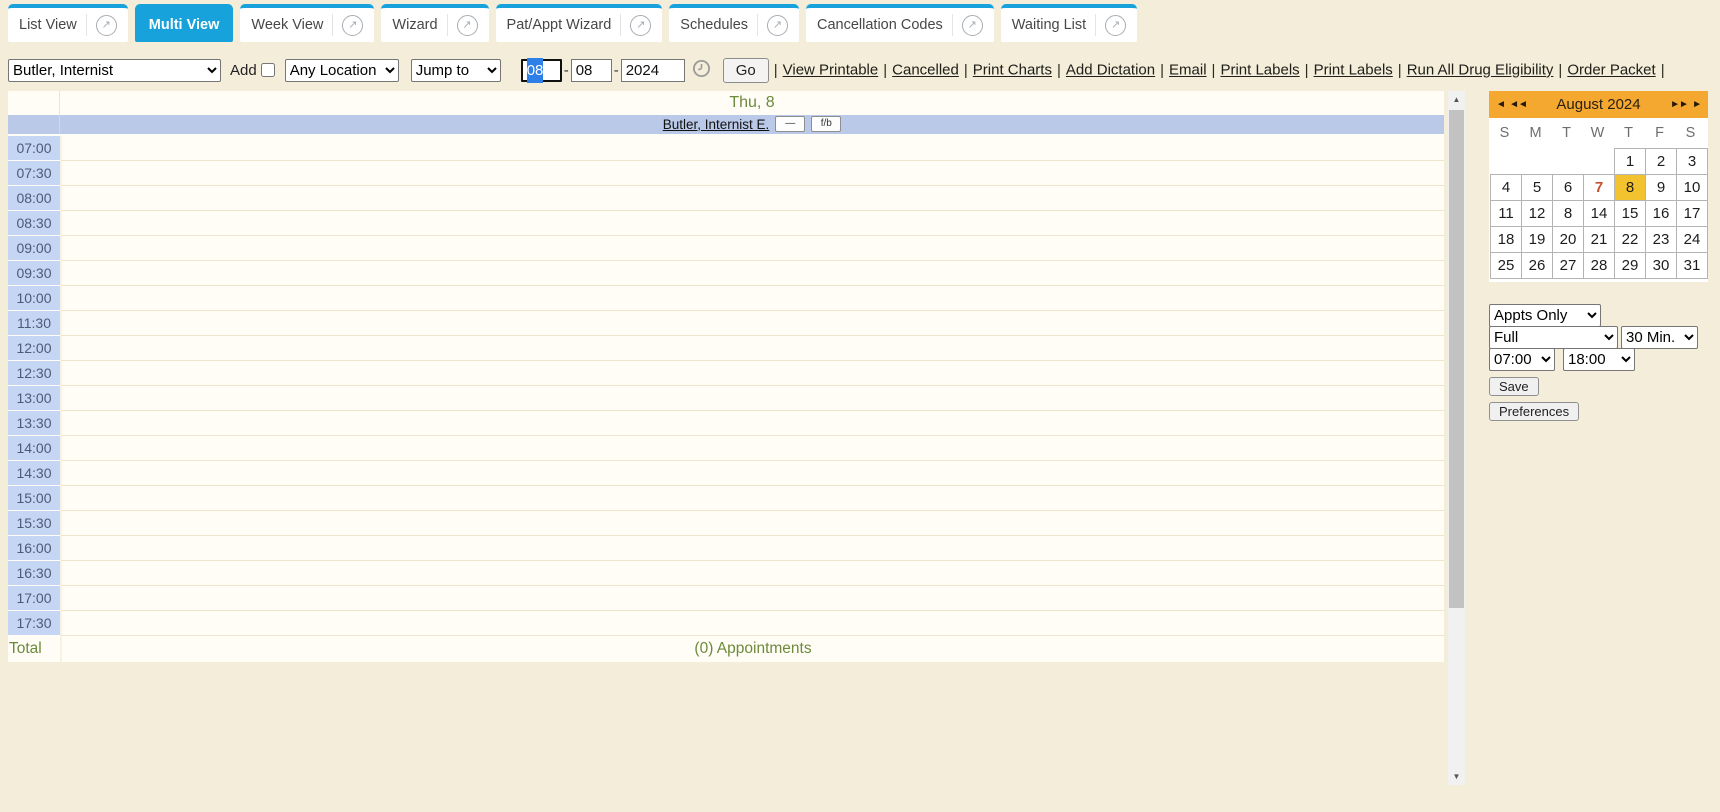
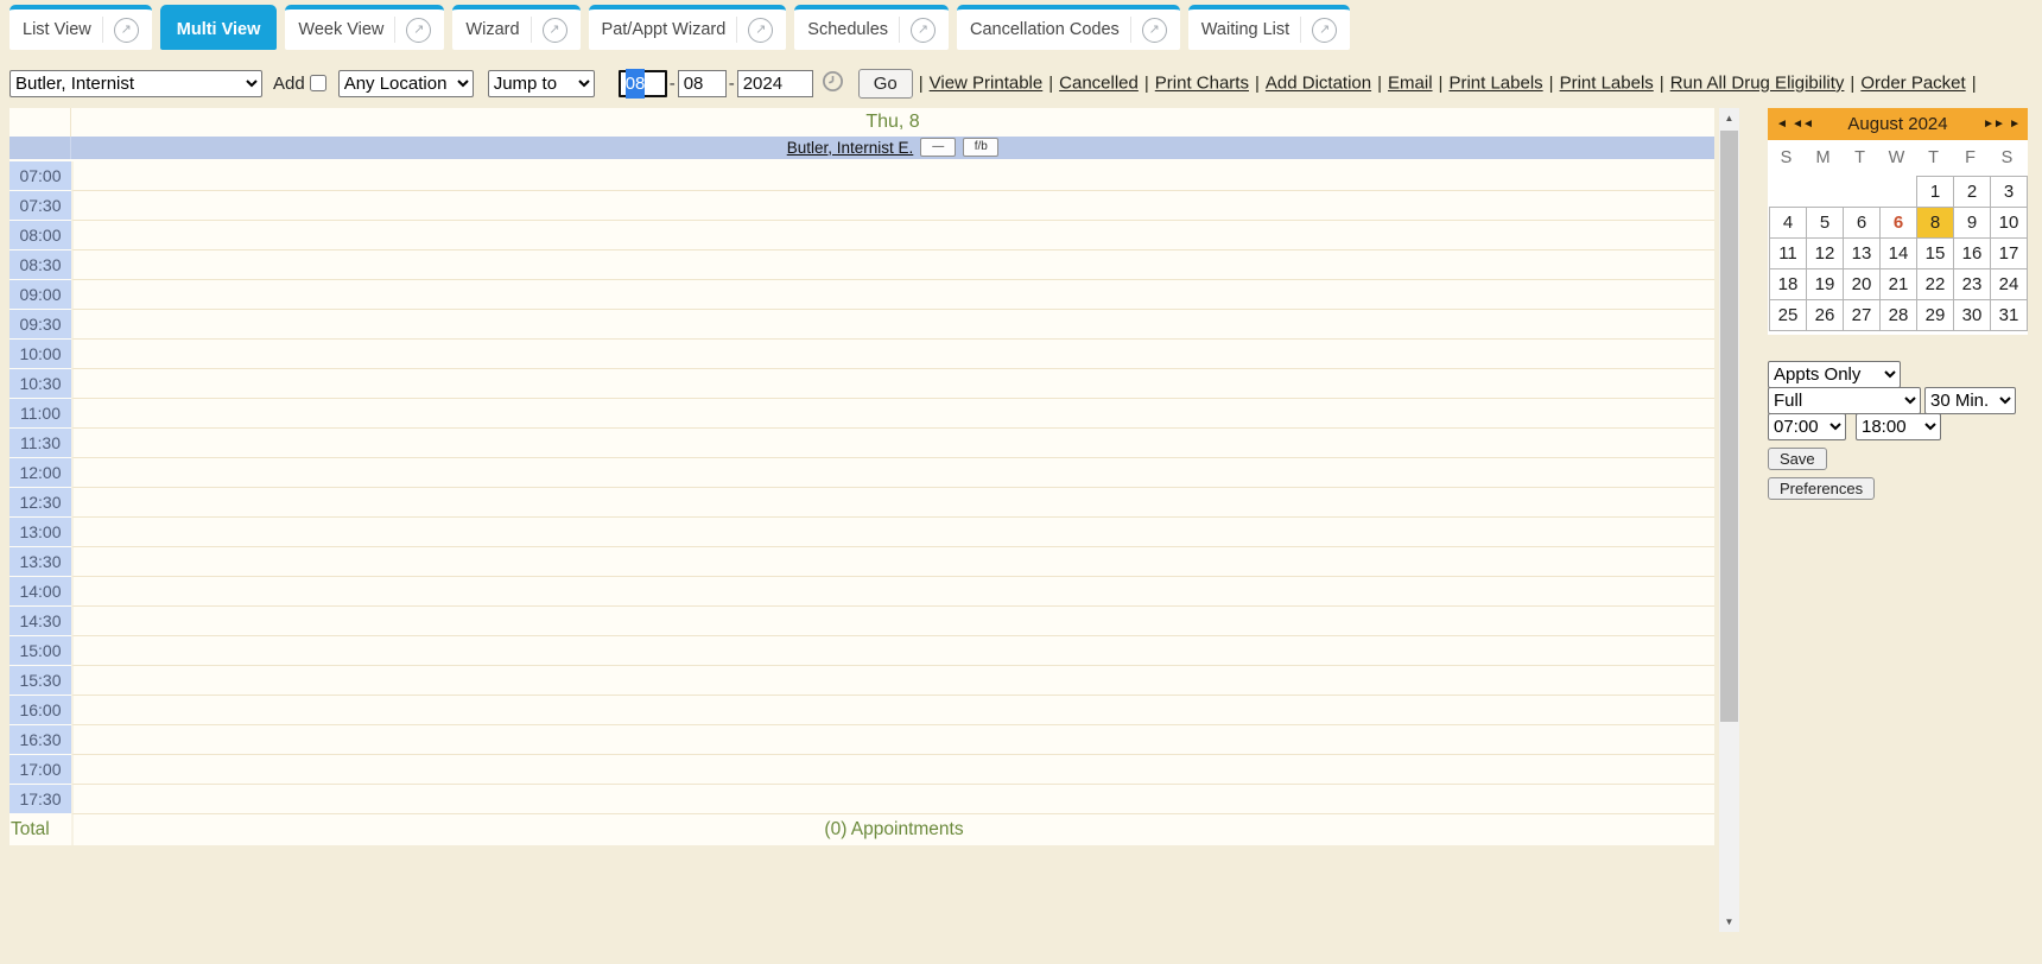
  List View
  ↗
  Multi View
  Week View
  ↗
  Wizard
  ↗
  Pat/Appt Wizard
  ↗
  Schedules
  ↗
  Cancellation Codes
  ↗
  Waiting List
  ↗
  Butler, Internist Add Any Location Jump to
  08
  -
  08
  -
  2024
  Go | View Printable | Cancelled | Print Charts | Add Dictation | Email | Print Labels | Print Labels | Run All Drug Eligibility | Order Packet |
  Thu, 8
  Butler, Internist E.
  —
  f/b
  07:00
  07:30
  08:00
  08:30
  09:00
  09:30
  10:00
+ 10:30
+ 11:00
  11:30
  12:00
  12:30
  13:00
  13:30
  14:00
  14:30
  15:00
  15:30
  16:00
  16:30
  17:00
  17:30
  Total
  (0) Appointments
  ▲
  ▼
  ◄
  ◄◄
  August 2024
  ►►
  ►
  S
  M
  T
  W
  T
  F
  S
  				1	2	3
- 4	5	6	7	8	9	10
+ 4	5	6	6	8	9	10
- 11	12	8	14	15	16	17
+ 11	12	13	14	15	16	17
  18	19	20	21	22	23	24
  25	26	27	28	29	30	31
  Appts Only
  Full 30 Min.
  07:00 18:00
  Save
  Preferences
